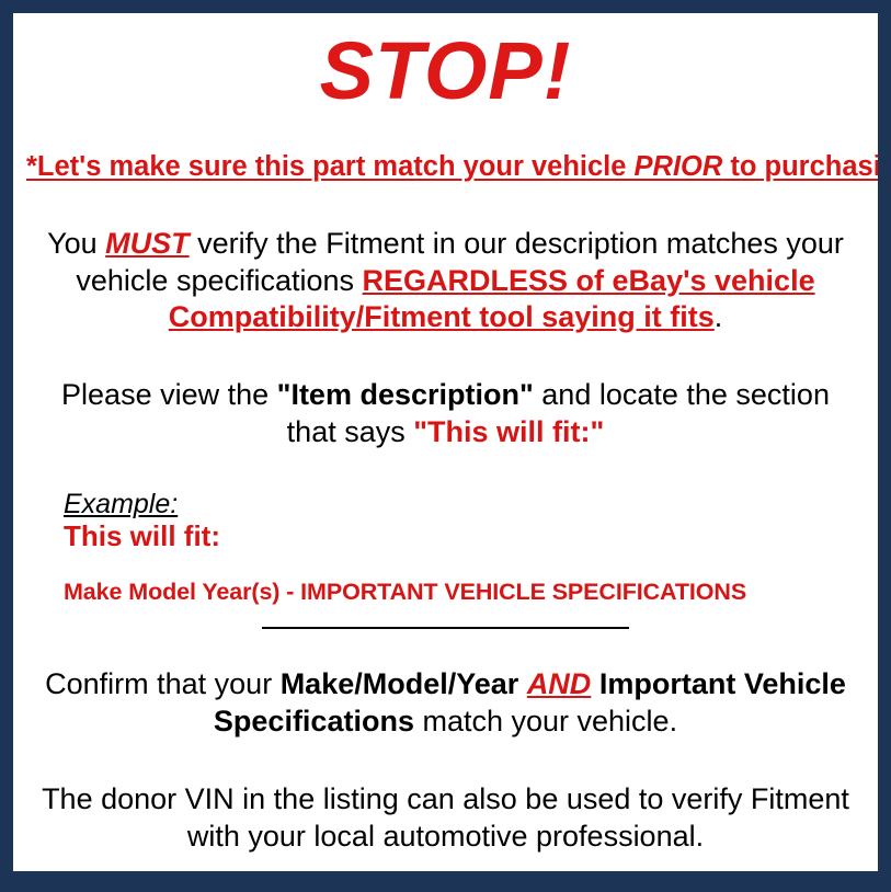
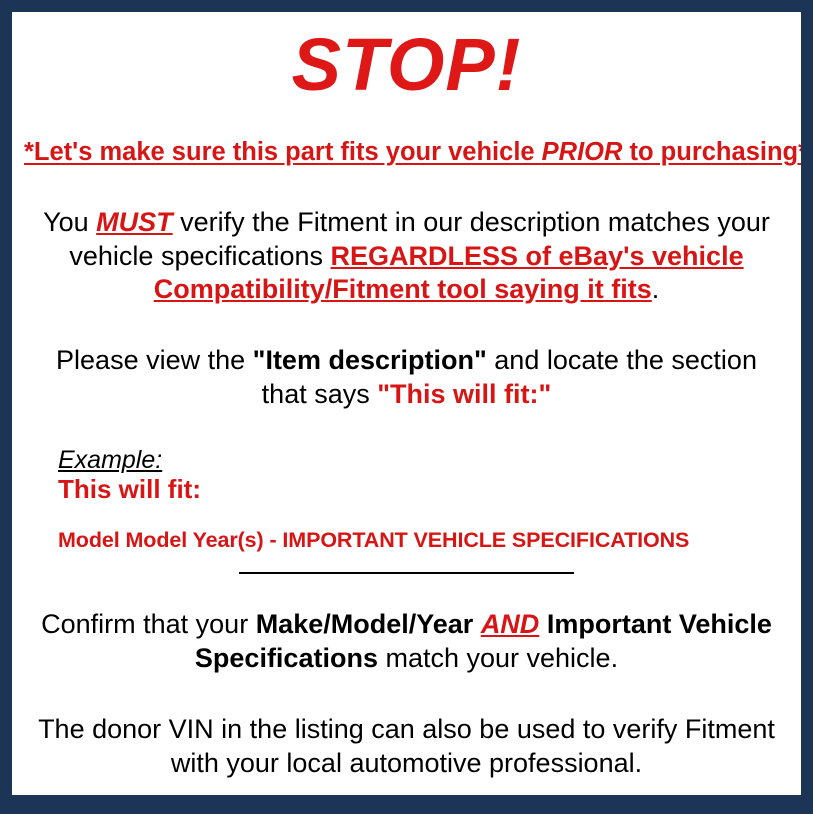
  STOP!
- *Let's make sure this part match your vehicle PRIOR to purchasi
+ *Let's make sure this part fits your vehicle PRIOR to purchasing
  You MUST verify the Fitment in our description matches your vehicle specifications REGARDLESS of eBay's vehicle Compatibility/Fitment tool saying it fits.
  Please view the "Item description" and locate the section that says "This will fit:"
  Example:
  This will fit:
- Make Model Year(s) - IMPORTANT VEHICLE SPECIFICATIONS
+ Model Model Year(s) - IMPORTANT VEHICLE SPECIFICATIONS
  Confirm that your Make/Model/Year AND Important Vehicle Specifications match your vehicle.
  The donor VIN in the listing can also be used to verify Fitment with your local automotive professional.
